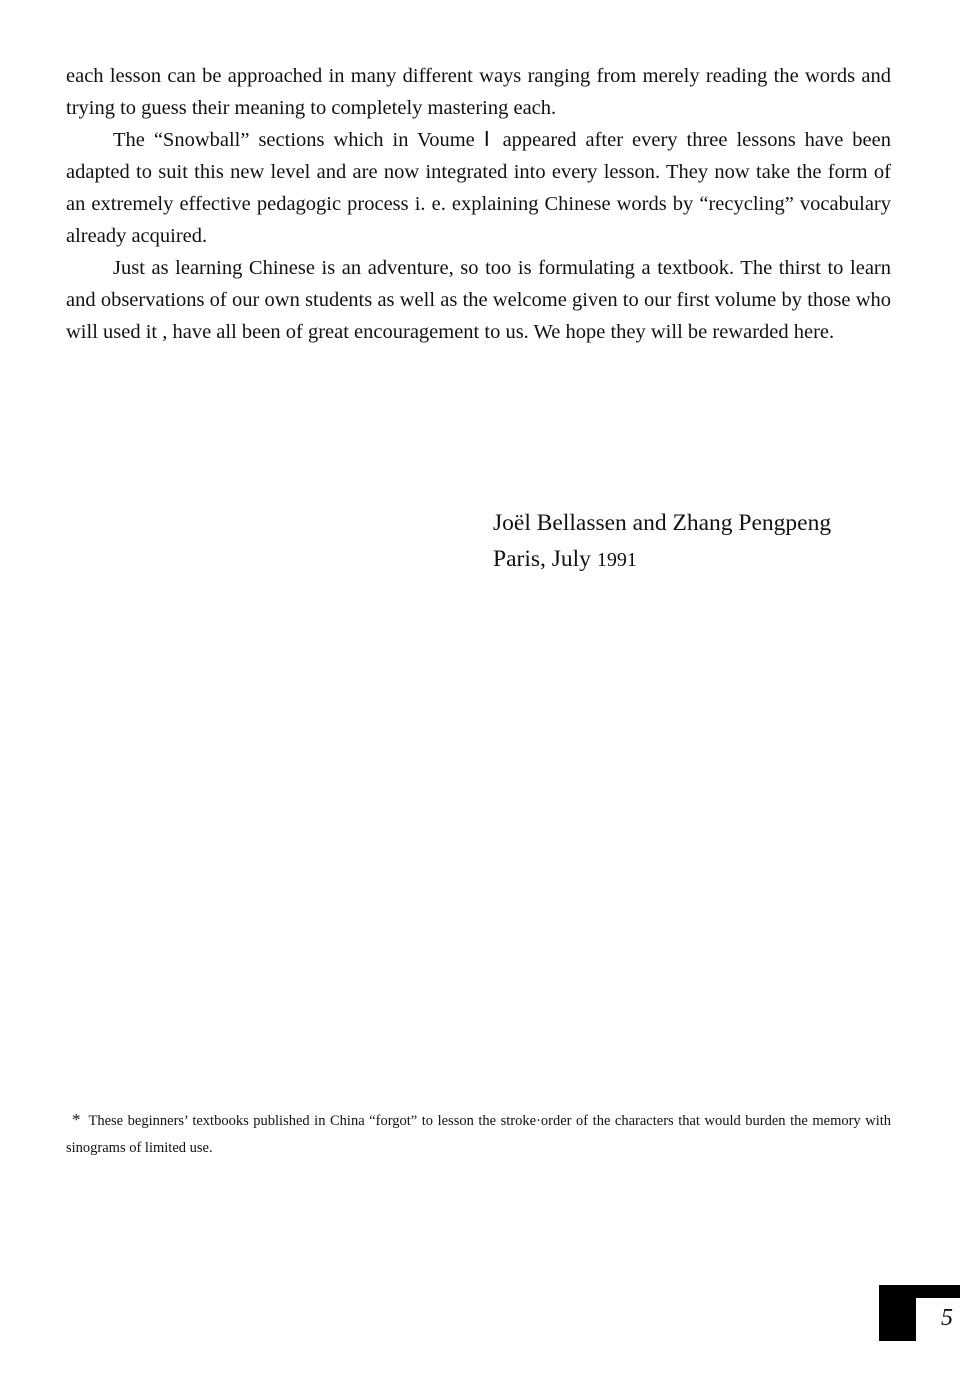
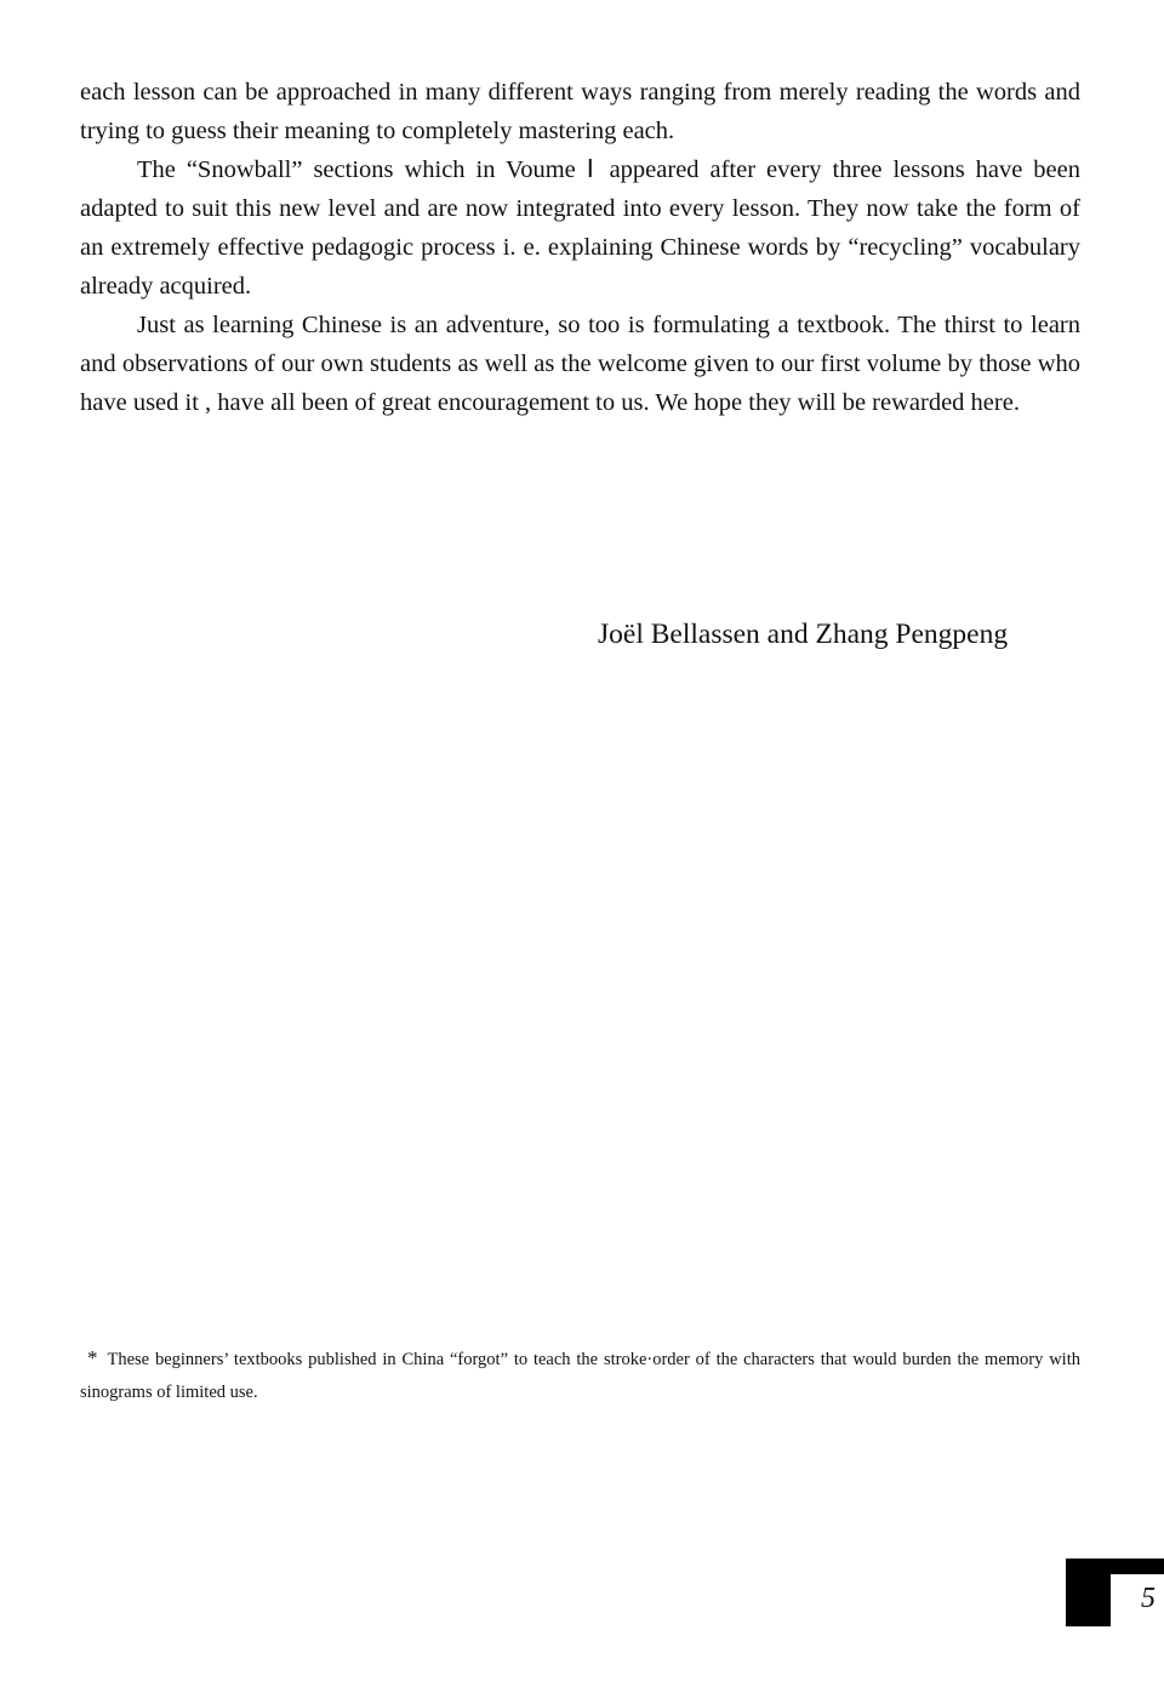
  each lesson can be approached in many different ways ranging from merely reading the words and trying to guess their meaning to completely mastering each.
  The “Snowball” sections which in Voume Ⅰ appeared after every three lessons have been adapted to suit this new level and are now integrated into every lesson. They now take the form of an extremely effective pedagogic process i. e. explaining Chinese words by “recycling” vocabulary already acquired.
- Just as learning Chinese is an adventure, so too is formulating a textbook. The thirst to learn and observations of our own students as well as the welcome given to our first volume by those who will used it , have all been of great encouragement to us. We hope they will be rewarded here.
+ Just as learning Chinese is an adventure, so too is formulating a textbook. The thirst to learn and observations of our own students as well as the welcome given to our first volume by those who have used it , have all been of great encouragement to us. We hope they will be rewarded here.
  Joël Bellassen and Zhang Pengpeng
- Paris, July 1991
- * These beginners’ textbooks published in China “forgot” to lesson the stroke·order of the characters that would burden the memory with sinograms of limited use.
+ * These beginners’ textbooks published in China “forgot” to teach the stroke·order of the characters that would burden the memory with sinograms of limited use.
  5
